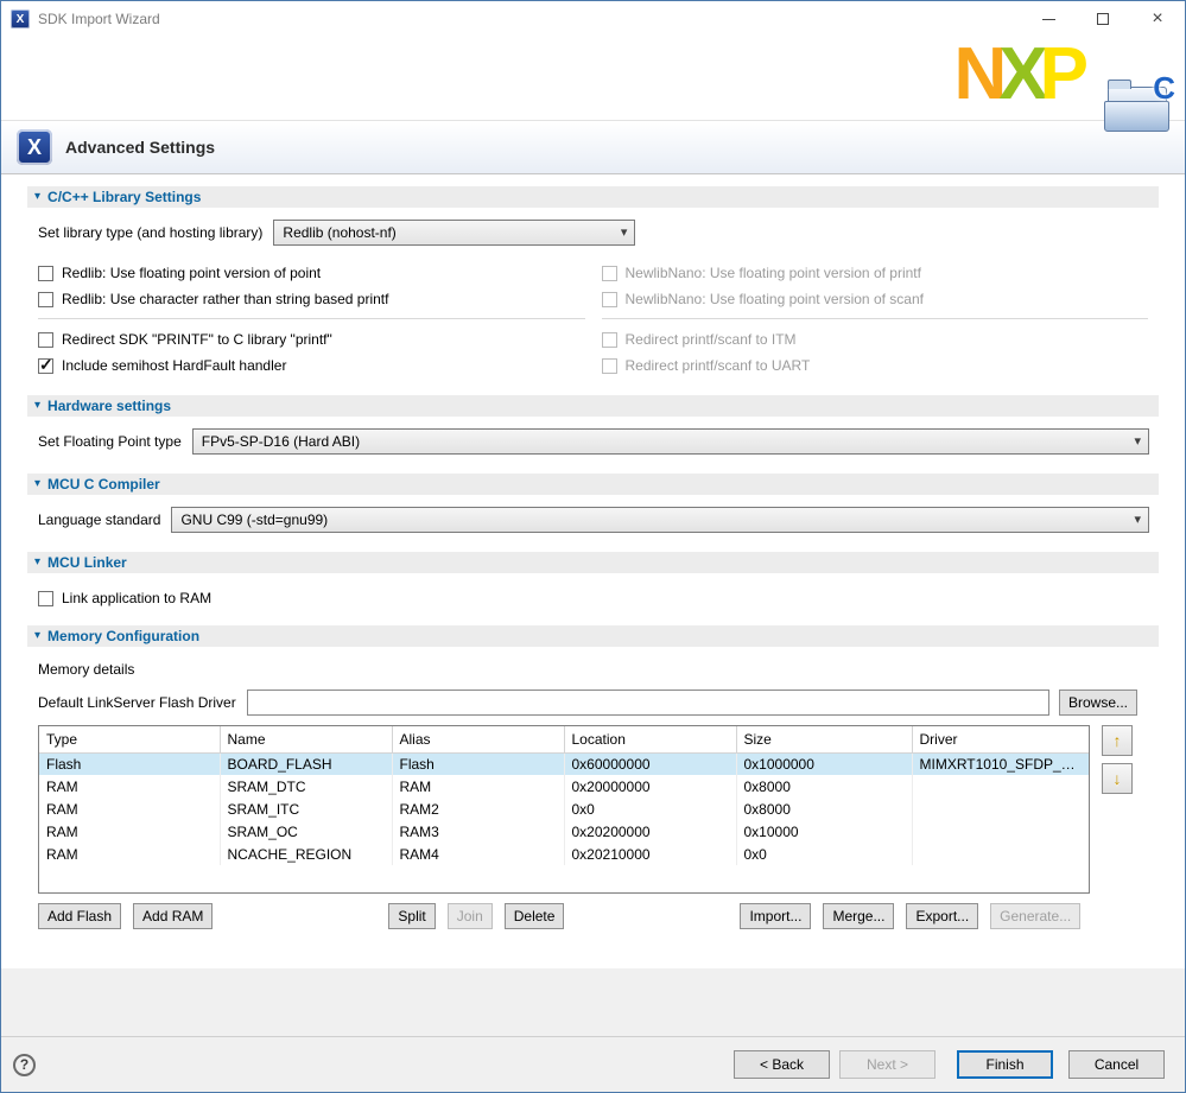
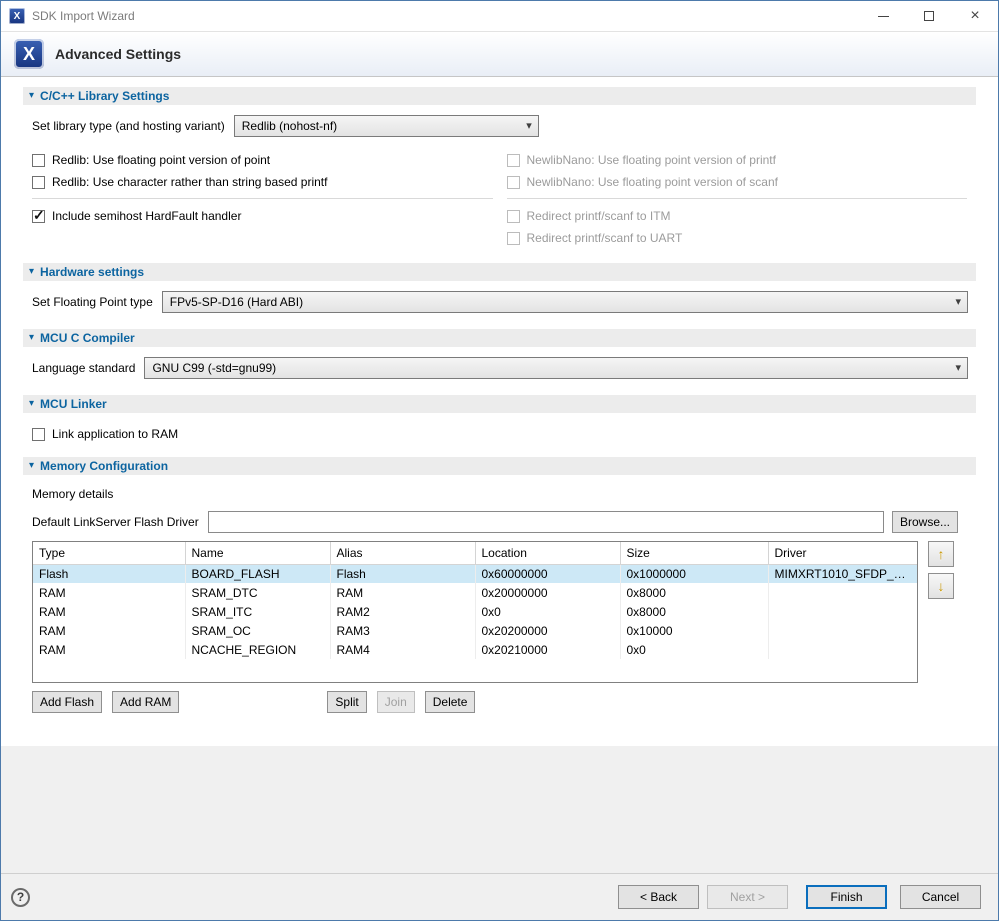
  X
  SDK Import Wizard
  ×
- NXP
- C
  X
  Advanced Settings
  ▾
  C/C++ Library Settings
- Set library type (and hosting library)
+ Set library type (and hosting variant)
  Redlib (nohost-nf)
  ▾
  Redlib: Use floating point version of point
  Redlib: Use character rather than string based printf
- Redirect SDK "PRINTF" to C library "printf"
  ✓
  Include semihost HardFault handler
  NewlibNano: Use floating point version of printf
  NewlibNano: Use floating point version of scanf
  Redirect printf/scanf to ITM
  Redirect printf/scanf to UART
  ▾
  Hardware settings
  Set Floating Point type
  FPv5-SP-D16 (Hard ABI)
  ▾
  ▾
  MCU C Compiler
  Language standard
  GNU C99 (-std=gnu99)
  ▾
  ▾
  MCU Linker
  Link application to RAM
  ▾
  Memory Configuration
  Memory details
  Default LinkServer Flash Driver
  Browse...
  Type	Name	Alias	Location	Size	Driver
  Flash	BOARD_FLASH	Flash	0x60000000	0x1000000	MIMXRT1010_SFDP_QS..
  RAM	SRAM_DTC	RAM	0x20000000	0x8000
  RAM	SRAM_ITC	RAM2	0x0	0x8000
  RAM	SRAM_OC	RAM3	0x20200000	0x10000
  RAM	NCACHE_REGION	RAM4	0x20210000	0x0
  ↑
  ↓
  Add Flash
  Add RAM
  Split
  Join
  Delete
- Import...
- Merge...
- Export...
- Generate...
  ?
  < Back
  Next >
  Finish
  Cancel
